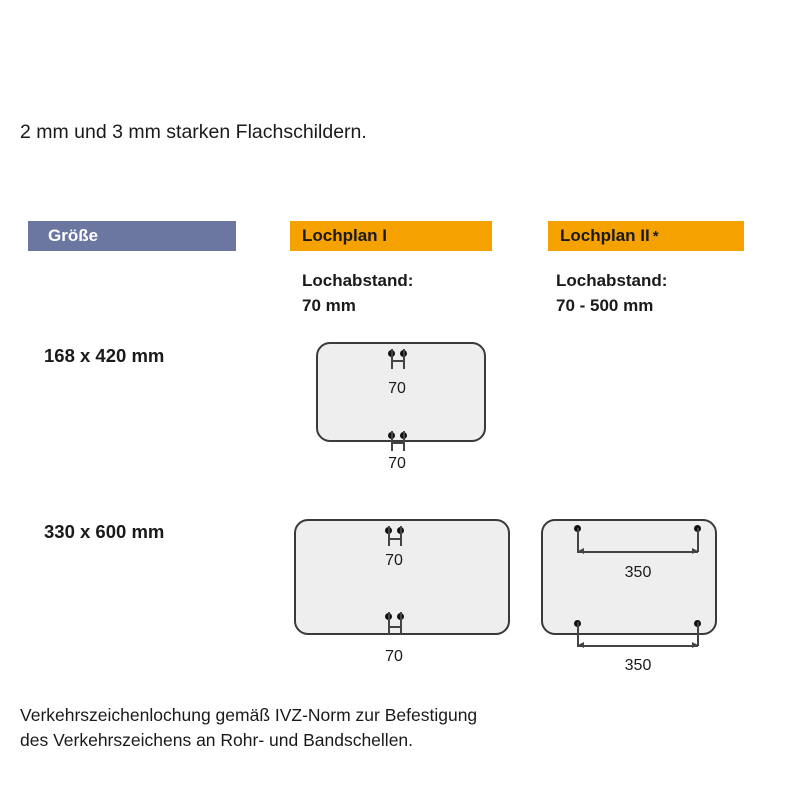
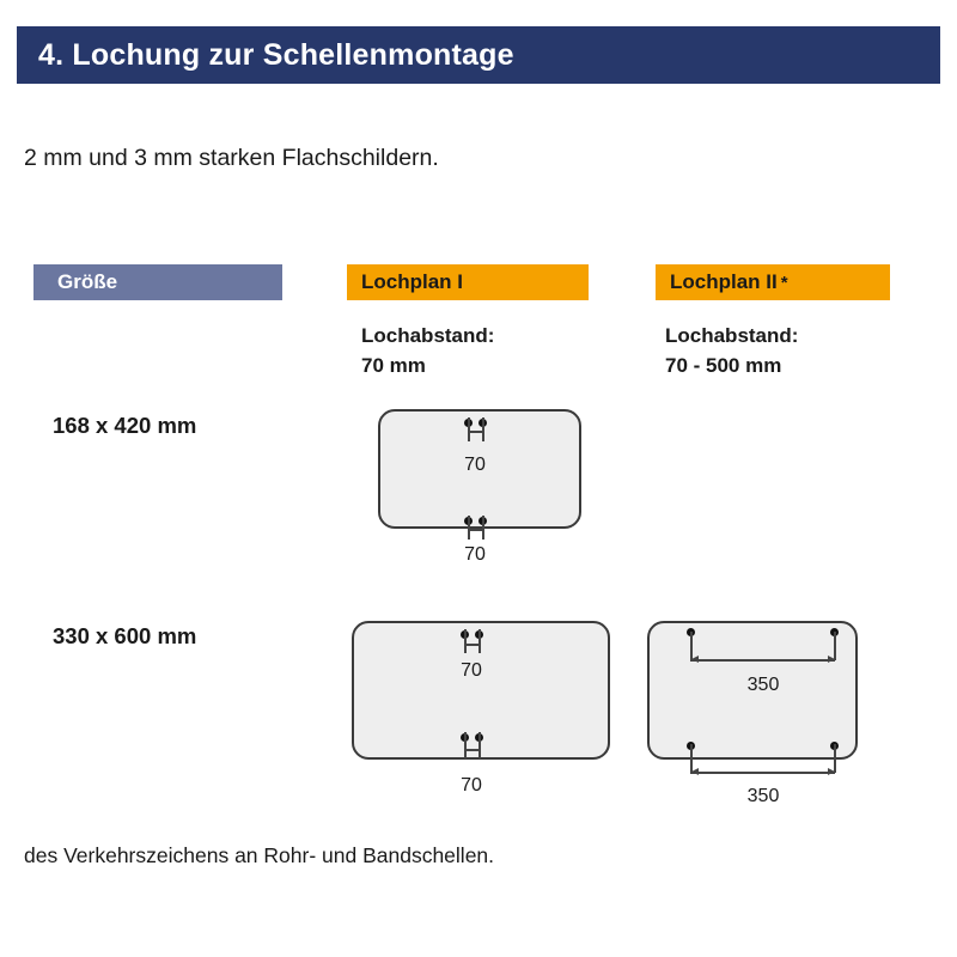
+ 4. Lochung zur Schellenmontage
  2 mm und 3 mm starken Flachschildern.
  Größe
  Lochplan I
  Lochplan II
  *
  Lochabstand:
  70 mm
  Lochabstand:
  70 - 500 mm
  168 x 420 mm
  70
  70
  330 x 600 mm
  70
  70
  350
  350
- Verkehrszeichenlochung gemäß IVZ-Norm zur Befestigung
  des Verkehrszeichens an Rohr- und Bandschellen.
